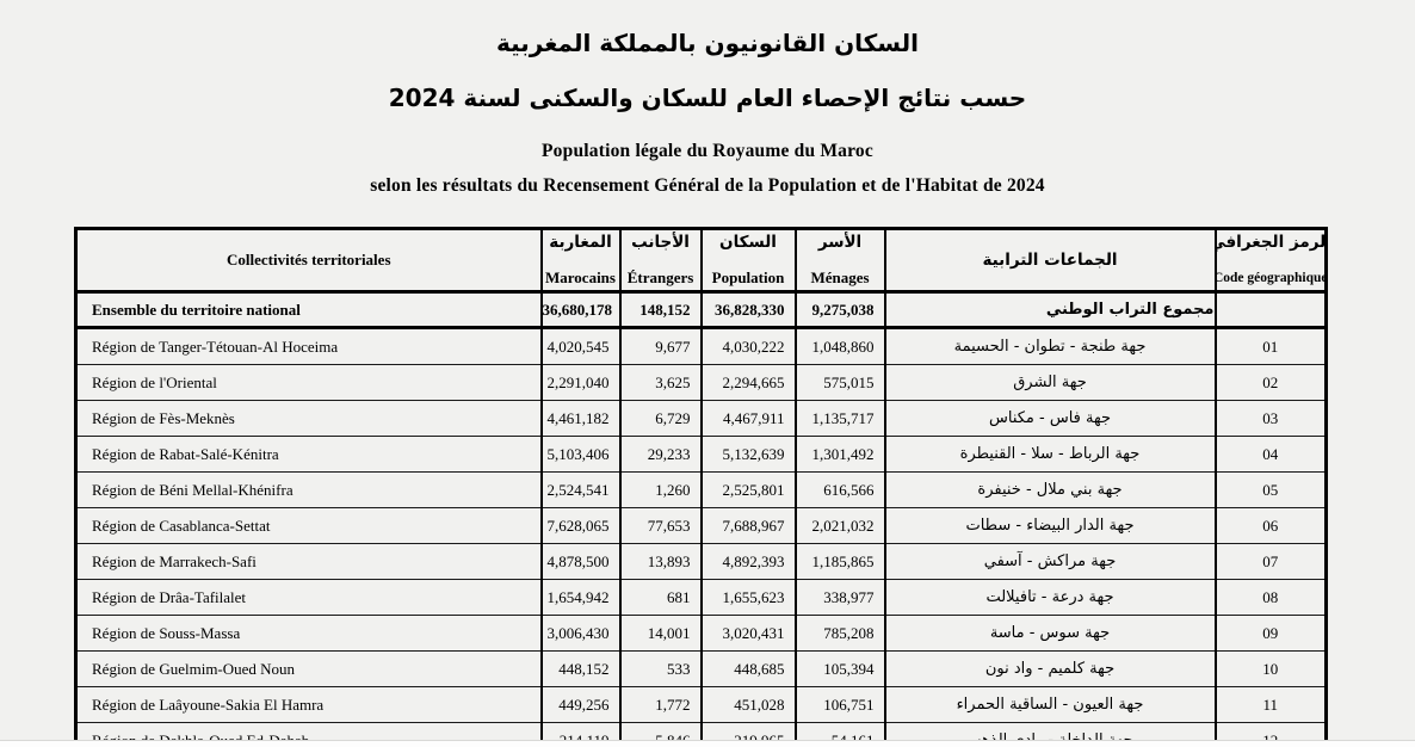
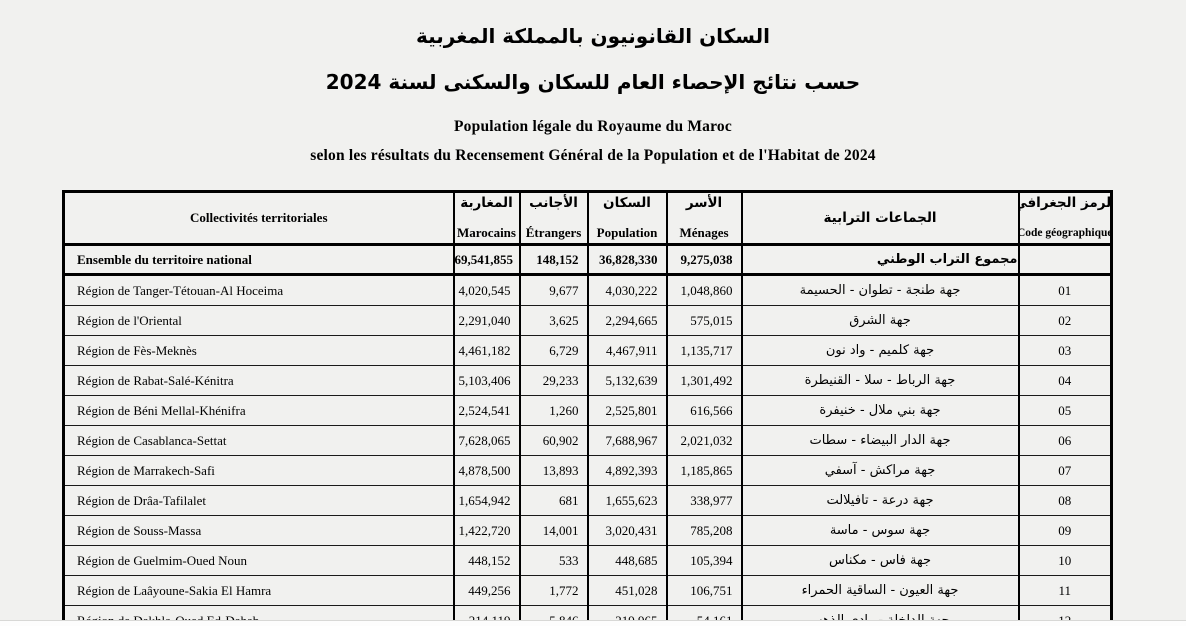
  السكان القانونيون بالمملكة المغربية
  حسب نتائج الإحصاء العام للسكان والسكنى لسنة 2024
  Population légale du Royaume du Maroc
  selon les résultats du Recensement Général de la Population et de l'Habitat de 2024
  Collectivités territoriales	المغاربة Marocains	الأجانب Étrangers	السكان Population	الأسر Ménages	الجماعات الترابية	لرمز الجغرافي Code géographique
- Ensemble du territoire national	36,680,178	148,152	36,828,330	9,275,038	مجموع التراب الوطني
+ Ensemble du territoire national	69,541,855	148,152	36,828,330	9,275,038	مجموع التراب الوطني
  Région de Tanger-Tétouan-Al Hoceima	4,020,545	9,677	4,030,222	1,048,860	جهة طنجة - تطوان - الحسيمة	01
  Région de l'Oriental	2,291,040	3,625	2,294,665	575,015	جهة الشرق	02
- Région de Fès-Meknès	4,461,182	6,729	4,467,911	1,135,717	جهة فاس - مكناس	03
+ Région de Fès-Meknès	4,461,182	6,729	4,467,911	1,135,717	جهة كلميم - واد نون	03
  Région de Rabat-Salé-Kénitra	5,103,406	29,233	5,132,639	1,301,492	جهة الرباط - سلا - القنيطرة	04
  Région de Béni Mellal-Khénifra	2,524,541	1,260	2,525,801	616,566	جهة بني ملال - خنيفرة	05
- Région de Casablanca-Settat	7,628,065	77,653	7,688,967	2,021,032	جهة الدار البيضاء - سطات	06
+ Région de Casablanca-Settat	7,628,065	60,902	7,688,967	2,021,032	جهة الدار البيضاء - سطات	06
  Région de Marrakech-Safi	4,878,500	13,893	4,892,393	1,185,865	جهة مراكش - آسفي	07
  Région de Drâa-Tafilalet	1,654,942	681	1,655,623	338,977	جهة درعة - تافيلالت	08
- Région de Souss-Massa	3,006,430	14,001	3,020,431	785,208	جهة سوس - ماسة	09
+ Région de Souss-Massa	1,422,720	14,001	3,020,431	785,208	جهة سوس - ماسة	09
- Région de Guelmim-Oued Noun	448,152	533	448,685	105,394	جهة كلميم - واد نون	10
+ Région de Guelmim-Oued Noun	448,152	533	448,685	105,394	جهة فاس - مكناس	10
  Région de Laâyoune-Sakia El Hamra	449,256	1,772	451,028	106,751	جهة العيون - الساقية الحمراء	11
